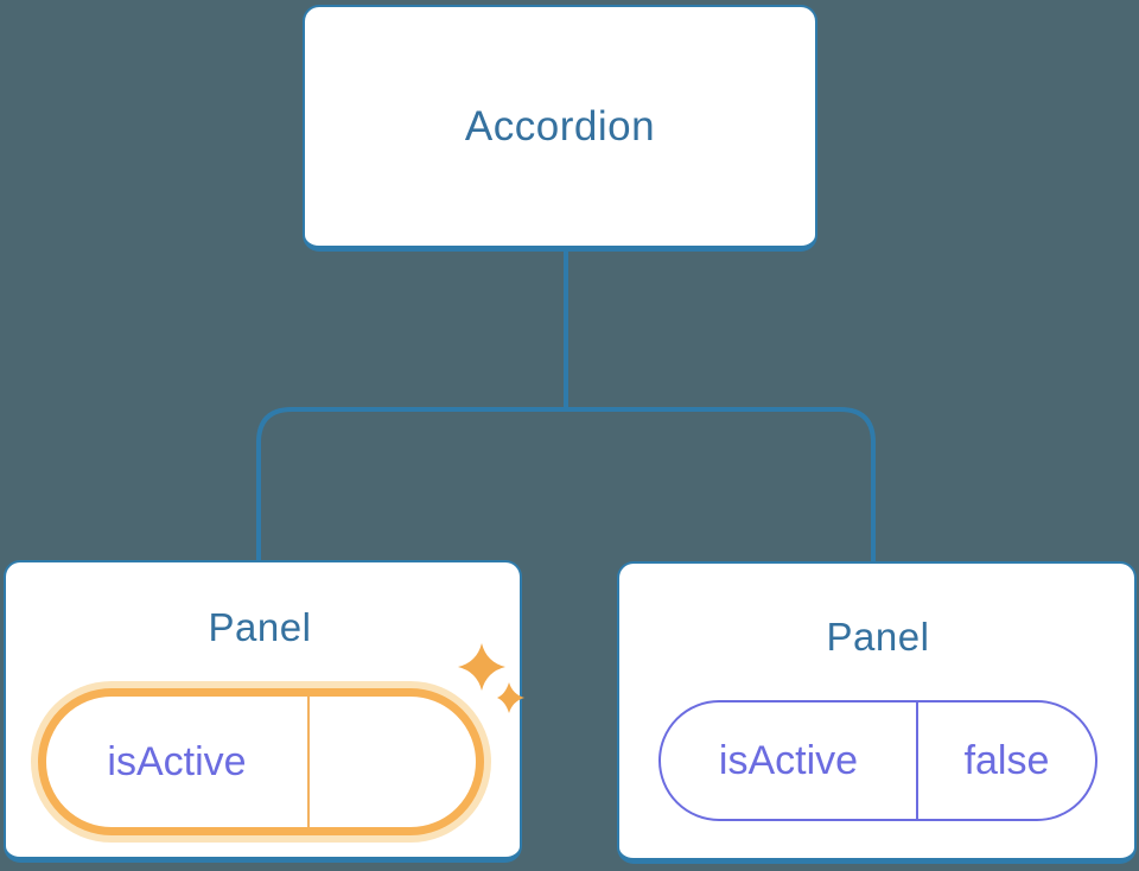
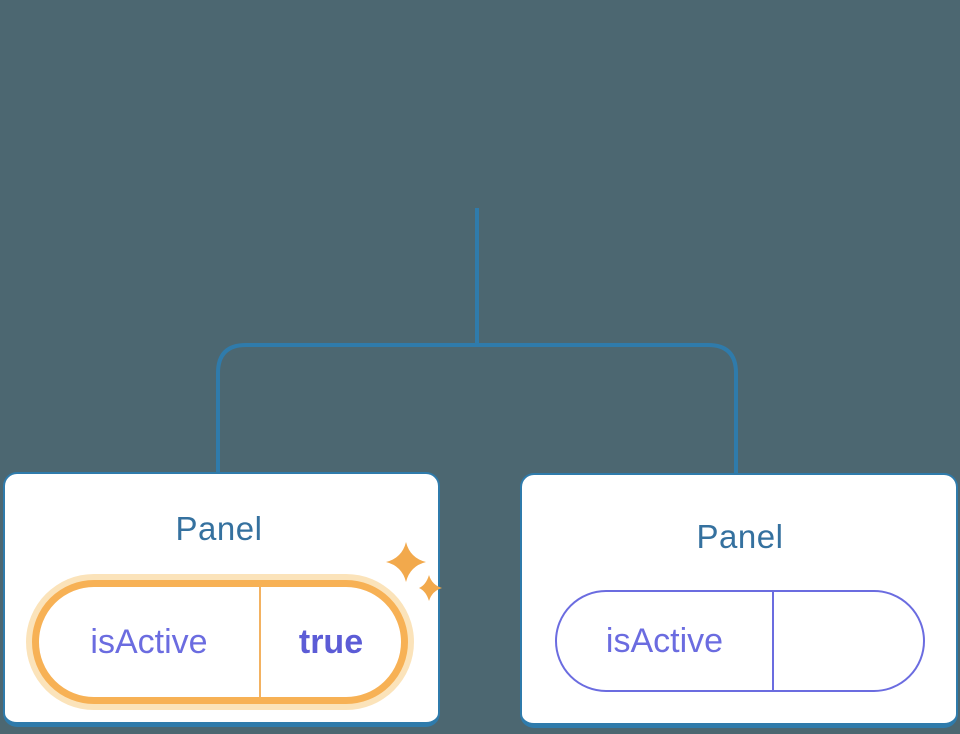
- Accordion
  Panel
  isActive
+ true
  Panel
  isActive
- false
